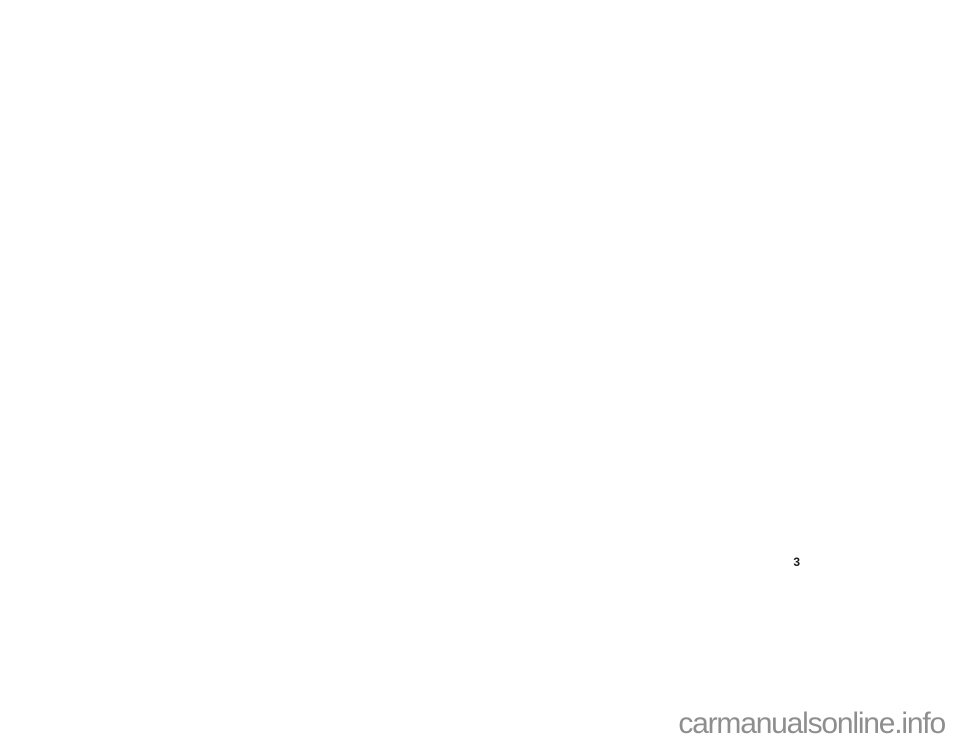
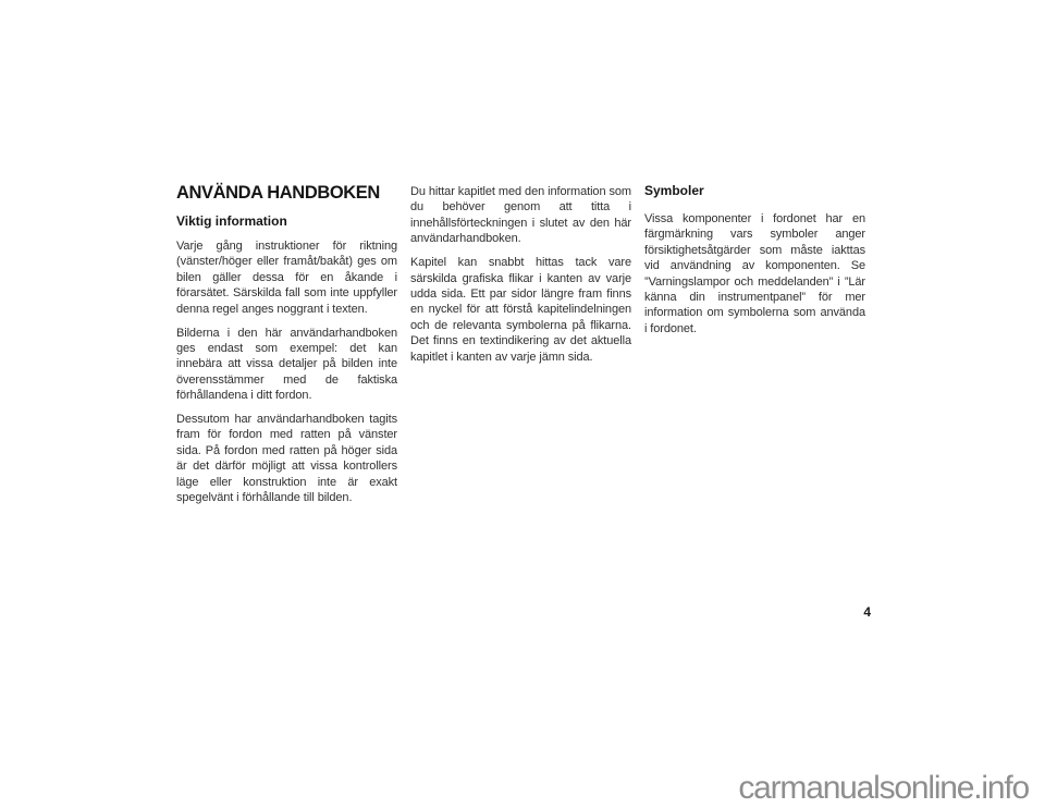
+ ANVÄNDA HANDBOKEN
+ Viktig information
+ Varje gång instruktioner för riktning (vänster/höger eller framåt/bakåt) ges om bilen gäller dessa för en åkande i förarsätet. Särskilda fall som inte uppfyller denna regel anges noggrant i texten.
+ Bilderna i den här användarhandboken ges endast som exempel: det kan innebära att vissa detaljer på bilden inte överensstämmer med de faktiska förhållandena i ditt fordon.
+ Dessutom har användarhandboken tagits fram för fordon med ratten på vänster sida. På fordon med ratten på höger sida är det därför möjligt att vissa kontrollers läge eller konstruktion inte är exakt spegelvänt i förhållande till bilden.
+ Du hittar kapitlet med den information som du behöver genom att titta i innehållsförteckningen i slutet av den här användarhandboken.
+ Kapitel kan snabbt hittas tack vare särskilda grafiska flikar i kanten av varje udda sida. Ett par sidor längre fram finns en nyckel för att förstå kapitelindelningen och de relevanta symbolerna på flikarna. Det finns en textindikering av det aktuella kapitlet i kanten av varje jämn sida.
+ Symboler
+ Vissa komponenter i fordonet har en färgmärkning vars symboler anger försiktighetsåtgärder som måste iakttas vid användning av komponenten. Se ”Varningslampor och meddelanden” i ”Lär känna din instrumentpanel” för mer information om symbolerna som använda i fordonet.
- 3
+ 4
  carmanualsonline.info
